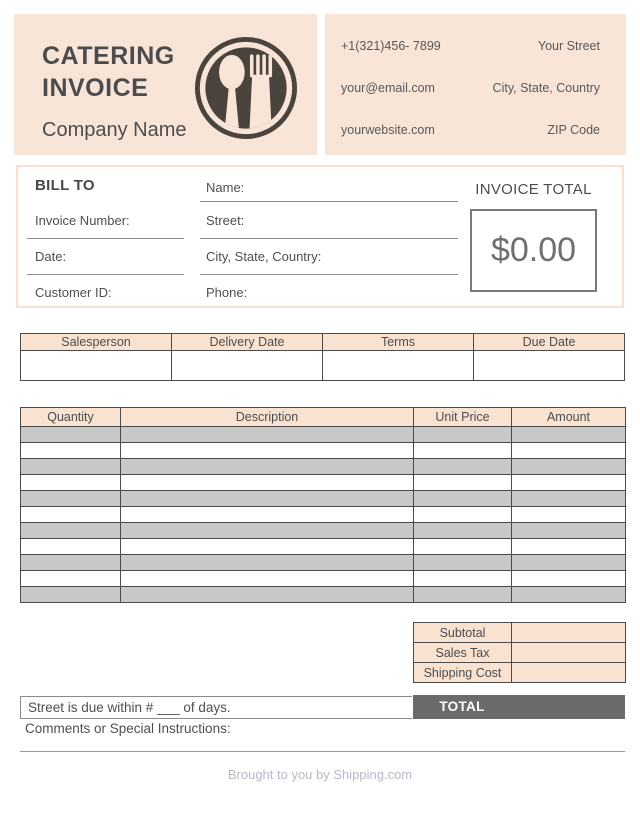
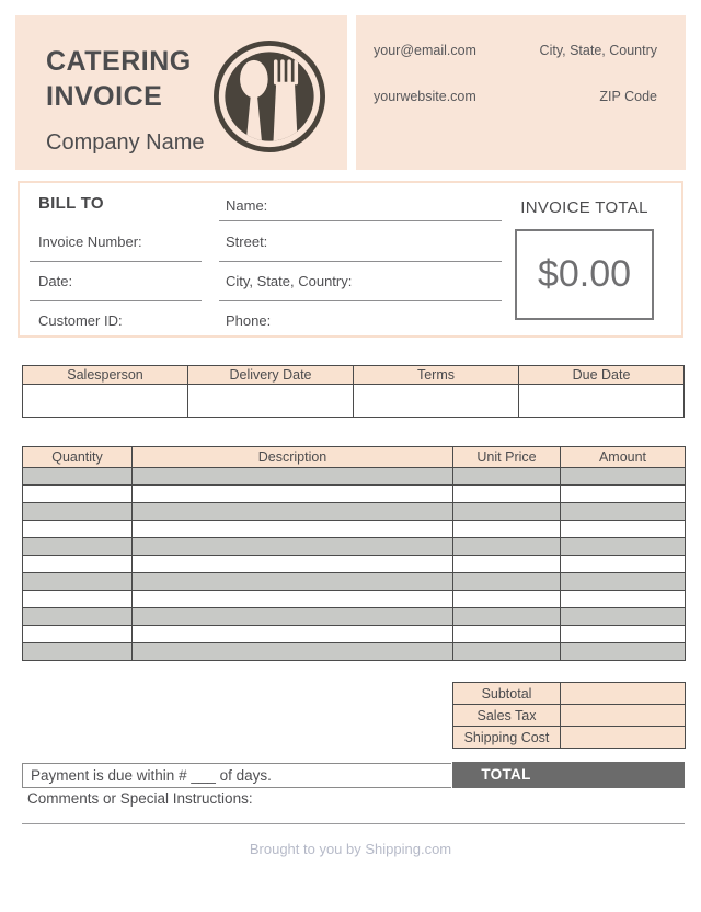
  CATERING
  INVOICE
  Company Name
- +1(321)456- 7899
- Your Street
  your@email.com
  City, State, Country
  yourwebsite.com
  ZIP Code
  BILL TO
  Invoice Number:
  Date:
  Customer ID:
  Name:
  Street:
  City, State, Country:
  Phone:
  INVOICE TOTAL
  $0.00
  Salesperson	Delivery Date	Terms	Due Date
  Quantity	Description	Unit Price	Amount
  Subtotal
  Sales Tax
  Shipping Cost
  TOTAL
- Street is due within # ___ of days.
+ Payment is due within # ___ of days.
  Comments or Special Instructions:
  Brought to you by Shipping.com
